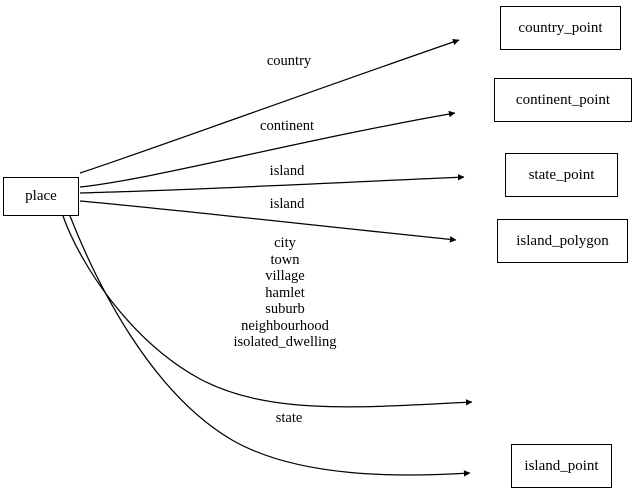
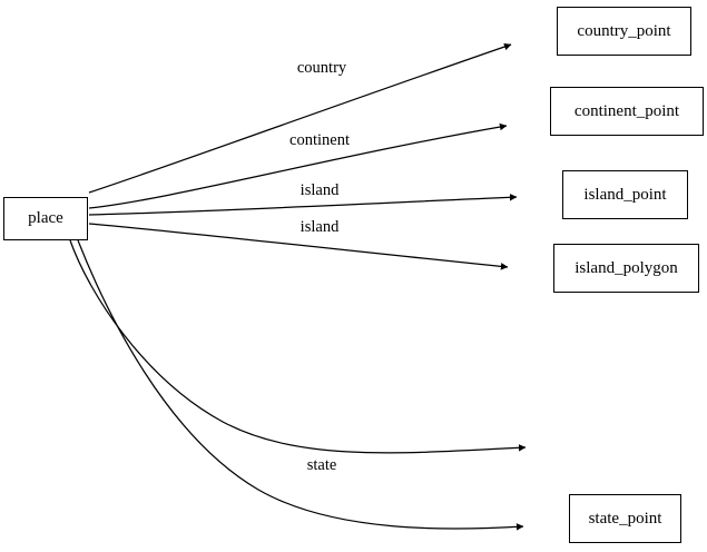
  place
  country_point
  continent_point
- state_point
+ island_point
  island_polygon
- island_point
+ state_point
  country
  continent
  island
  island
- city
- town
- village
- hamlet
- suburb
- neighbourhood
- isolated_dwelling
  state
